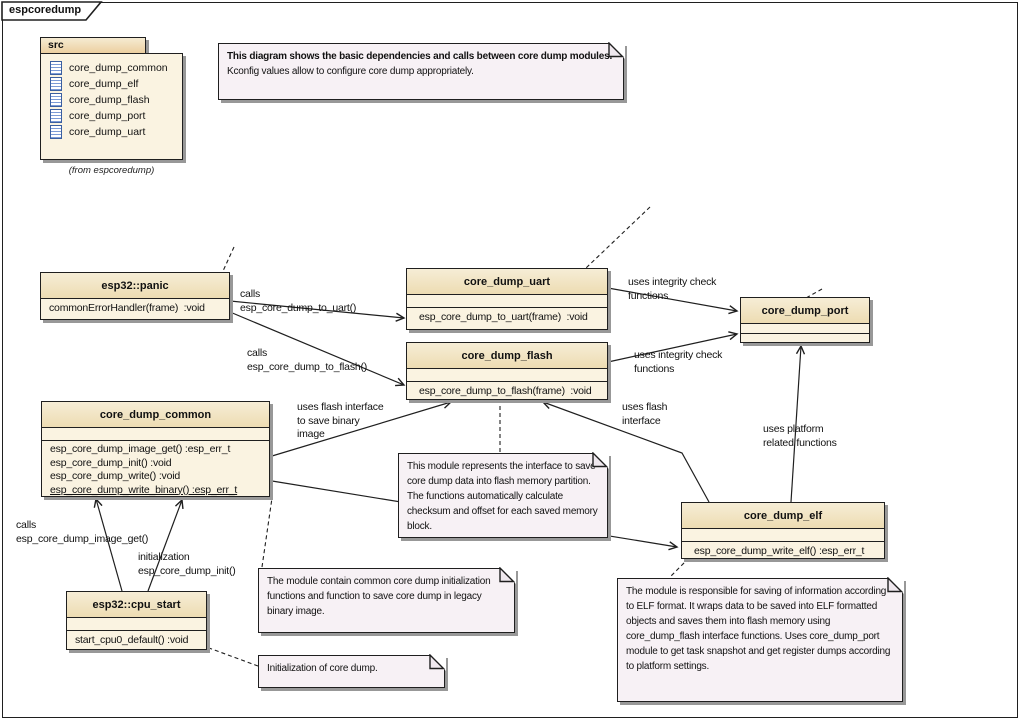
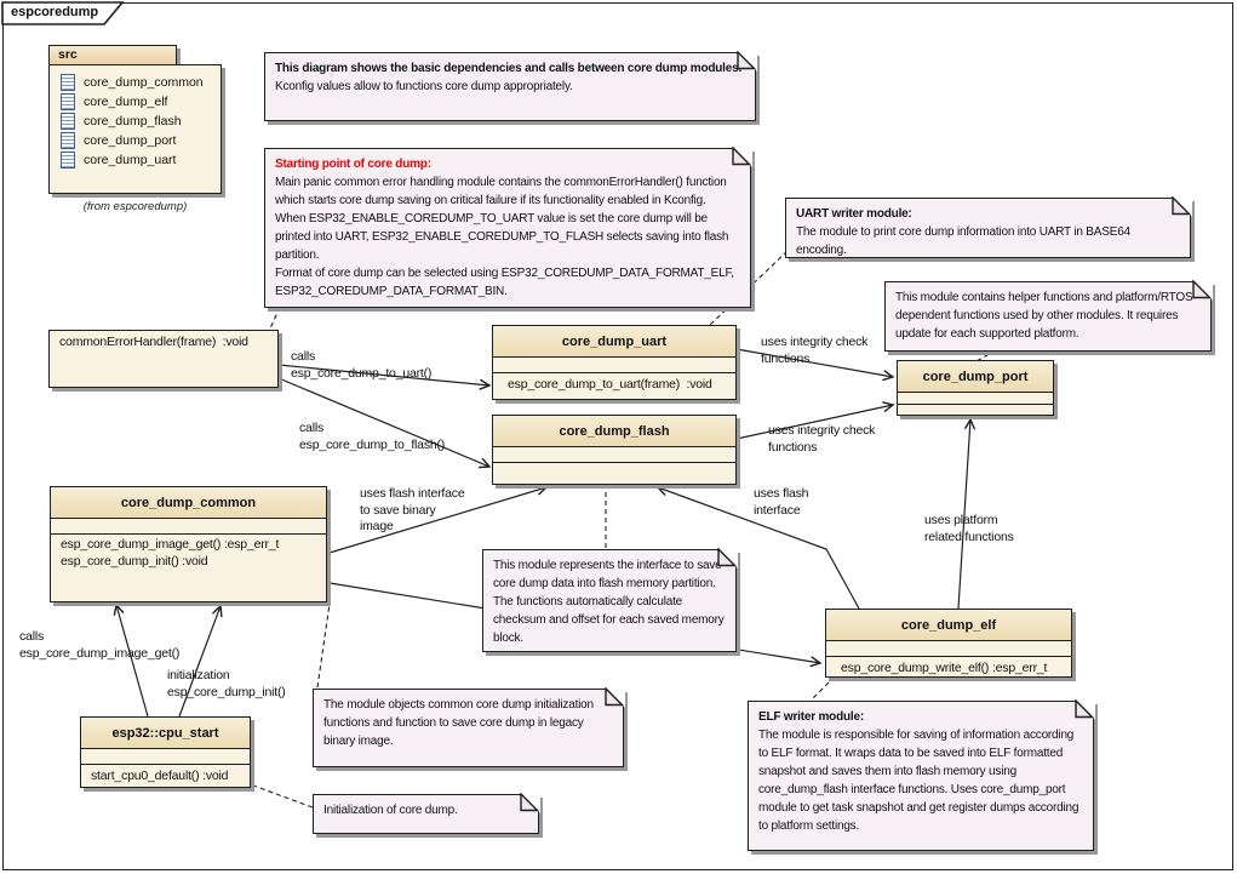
  espcoredump
  src
  core_dump_common
  core_dump_elf
  core_dump_flash
  core_dump_port
  core_dump_uart
  (from espcoredump)
  This diagram shows the basic dependencies and calls between core dump modules
- Kconfig values allow to configure core dump appropriately.
+ Kconfig values allow to functions core dump appropriately.
+ Starting point of core dump:
+ Main panic common error handling module contains the commonErrorHandler() function which starts core dump saving on critical failure if its functionality enabled in Kconfig.
+ When ESP32_ENABLE_COREDUMP_TO_UART value is set the core dump will be printed into UART, ESP32_ENABLE_COREDUMP_TO_FLASH selects saving into flash partition.
+ Format of core dump can be selected using ESP32_COREDUMP_DATA_FORMAT_ELF, ESP32_COREDUMP_DATA_FORMAT_BIN.
+ UART writer module:
+ The module to print core dump information into UART in BASE64 encoding.
+ This module contains helper functions and platform/RTOS dependent functions used by other modules. It requires update for each supported platform.
  This module represents the interface to sav core dump data into flash memory partition. The functions automatically calculate checksum and offset for each saved memory block.
- The module contain common core dump initialization functions and function to save core dump in legacy binary image.
+ The module objects common core dump initialization functions and function to save core dump in legacy binary image.
  Initialization of core dump.
+ ELF writer module:
- The module is responsible for saving of information according to ELF format. It wraps data to be saved into ELF formatted objects and saves them into flash memory using core_dump_flash interface functions. Uses core_dump_port module to get task snapshot and get register dumps according to platform settings.
+ The module is responsible for saving of information according to ELF format. It wraps data to be saved into ELF formatted snapshot and saves them into flash memory using core_dump_flash interface functions. Uses core_dump_port module to get task snapshot and get register dumps according to platform settings.
- esp32::panic
  commonErrorHandler(frame) :void
  core_dump_uart
  esp_core_dump_to_uart(frame) :void
  core_dump_flash
- esp_core_dump_to_flash(frame) :void
  core_dump_port
  core_dump_common
  esp_core_dump_image_get() :esp_err_t
  esp_core_dump_init() :void
- esp_core_dump_write() :void
- esp_core_dump_write_binary() :esp_err_t
  core_dump_elf
  esp_core_dump_write_elf() :esp_err_t
  esp32::cpu_start
  start_cpu0_default() :void
  calls
  esp_core_dump_to_uart()
  calls
  esp_core_dump_to_flash()
  uses integrity check
  functions
  uses integrity check
  functions
  uses flash interface
  to save binary
  image
  uses flash
  interface
  uses platform
  related functions
  calls
  esp_core_dump_image_get()
  initialization
  esp_core_dump_init()
